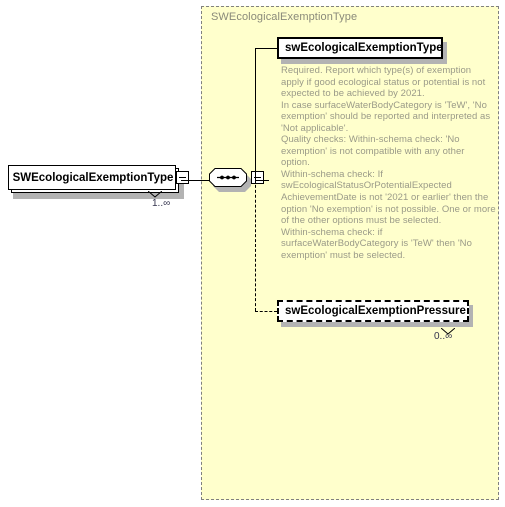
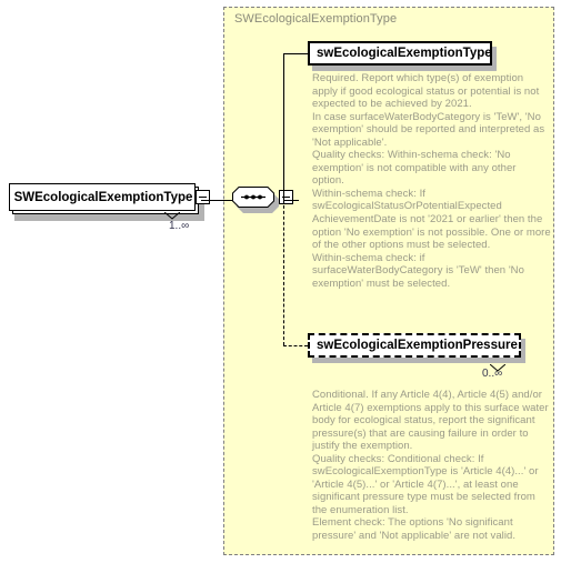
  SWEcologicalExemptionType
  SWEcologicalExemptionType
  1..∞
  swEcologicalExemptionType
  Required. Report which type(s) of exemption apply if good ecological status or potential is not expected to be achieved by 2021.
  In case surfaceWaterBodyCategory is 'TeW', 'No exemption' should be reported and interpreted as 'Not applicable'.
  Quality checks: Within-schema check: 'No exemption' is not compatible with any other option.
  Within-schema check: If swEcologicalStatusOrPotentialExpected AchievementDate is not '2021 or earlier' then the option 'No exemption' is not possible. One or more of the other options must be selected.
  Within-schema check: if surfaceWaterBodyCategory is 'TeW' then 'No exemption' must be selected.
  swEcologicalExemptionPressure
  0..∞
+ Conditional. If any Article 4(4), Article 4(5) and/or Article 4(7) exemptions apply to this surface water body for ecological status, report the significant pressure(s) that are causing failure in order to justify the exemption.
+ Quality checks: Conditional check: If swEcologicalExemptionType is 'Article 4(4)...' or 'Article 4(5)...' or 'Article 4(7)...', at least one significant pressure type must be selected from the enumeration list.
+ Element check: The options 'No significant pressure' and 'Not applicable' are not valid.
